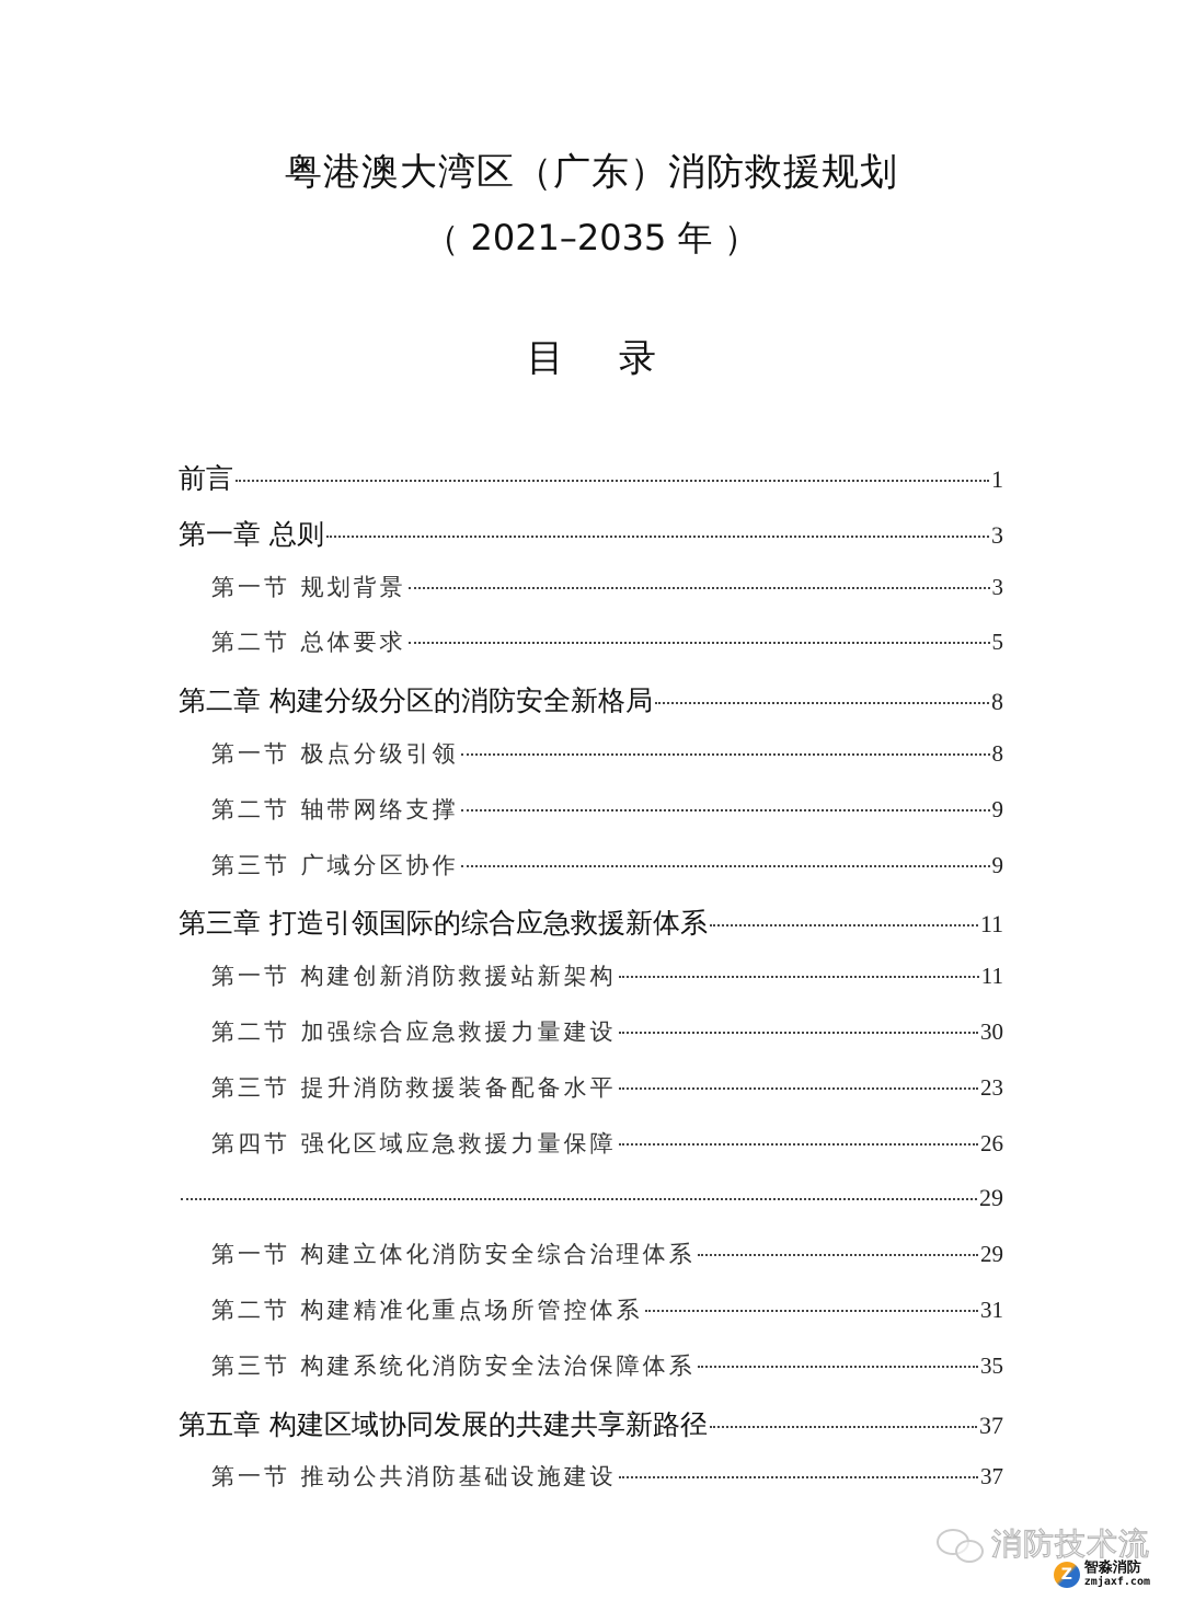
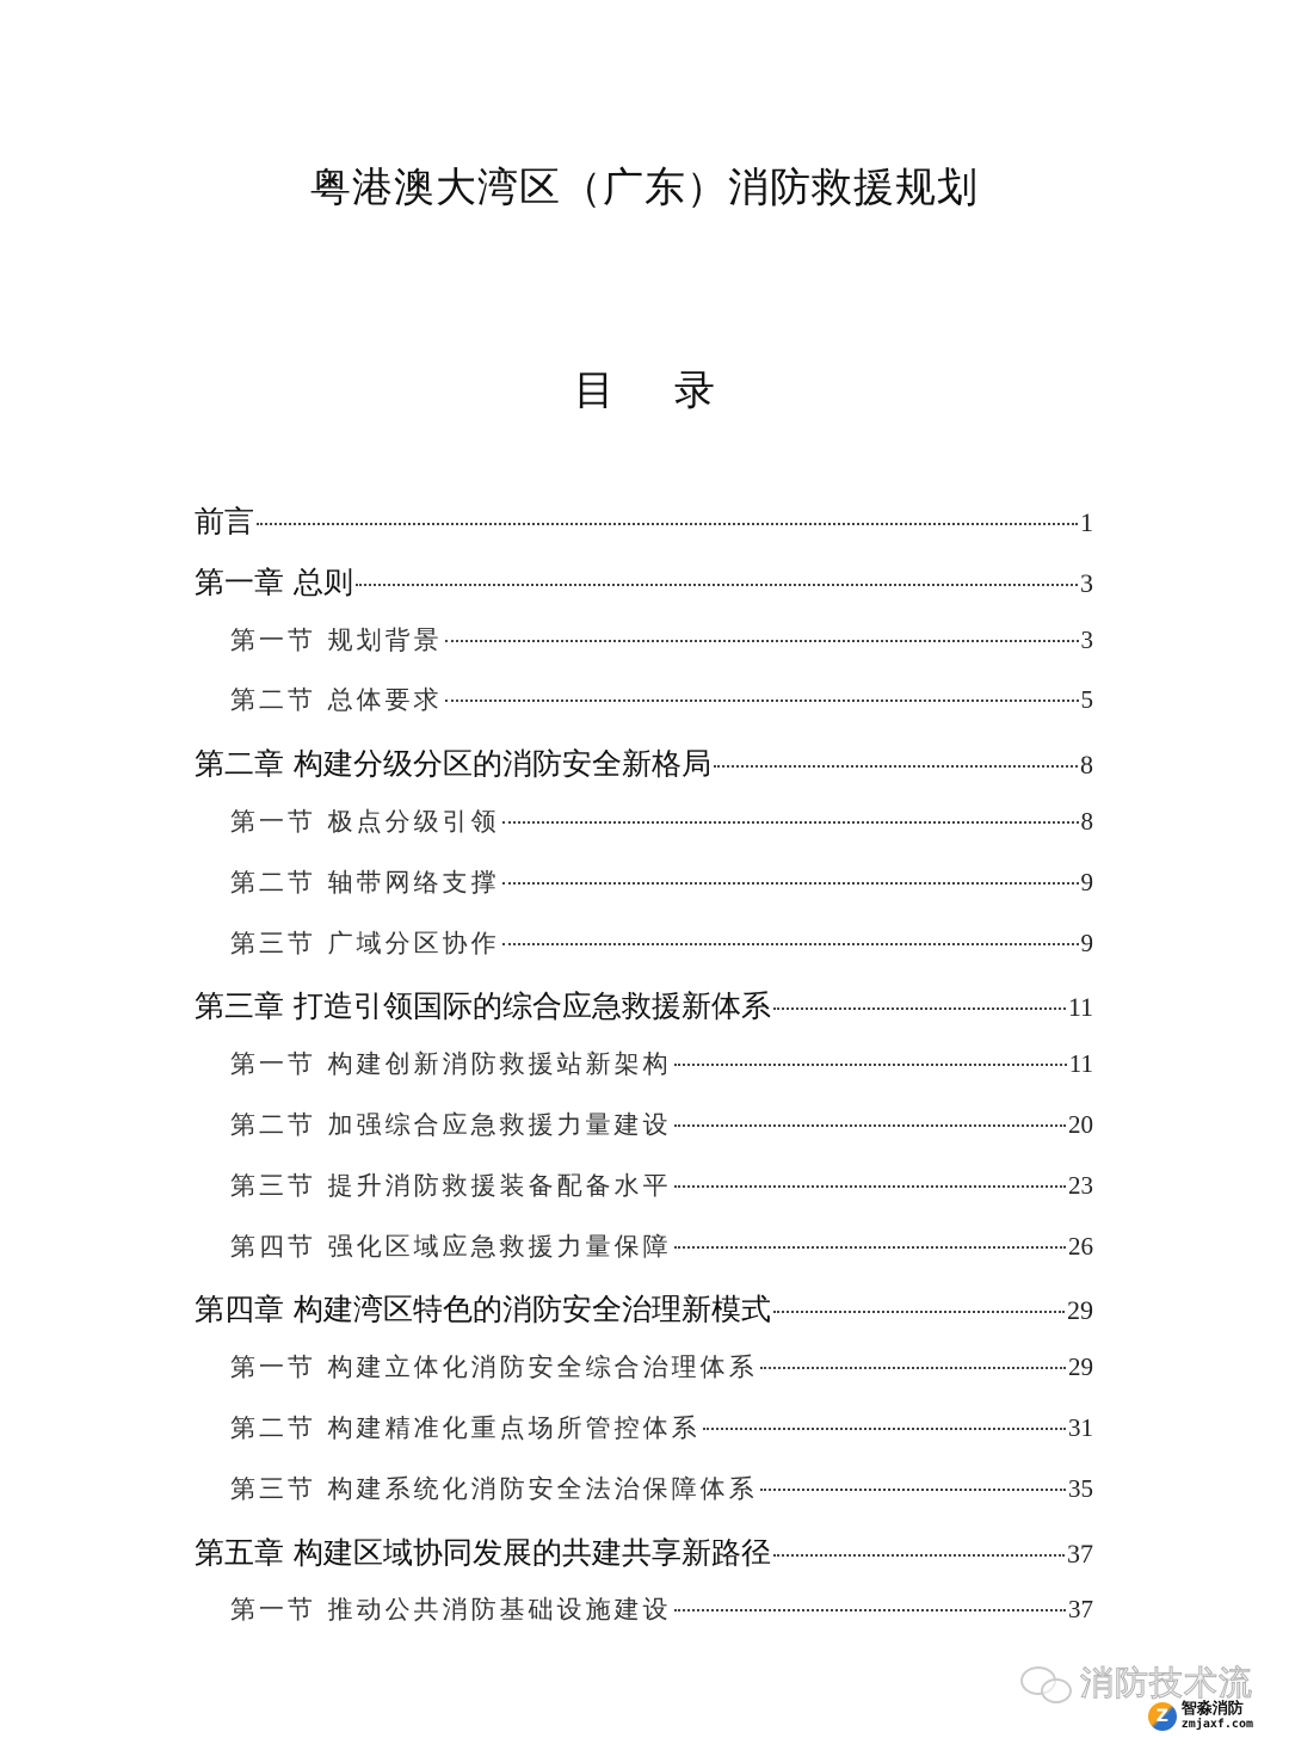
  粤港澳大湾区（广东）消防救援规划
- （ 2021–2035 年 ）
  目录
  前言
  1
  第一章 总则
  3
  第一节 规划背景
  3
  第二节 总体要求
  5
  第二章 构建分级分区的消防安全新格局
  8
  第一节 极点分级引领
  8
  第二节 轴带网络支撑
  9
  第三节 广域分区协作
  9
  第三章 打造引领国际的综合应急救援新体系
  11
  第一节 构建创新消防救援站新架构
  11
  第二节 加强综合应急救援力量建设
- 30
+ 20
  第三节 提升消防救援装备配备水平
  23
  第四节 强化区域应急救援力量保障
  26
+ 第四章 构建湾区特色的消防安全治理新模式
  29
  第一节 构建立体化消防安全综合治理体系
  29
  第二节 构建精准化重点场所管控体系
  31
  第三节 构建系统化消防安全法治保障体系
  35
  第五章 构建区域协同发展的共建共享新路径
  37
  第一节 推动公共消防基础设施建设
  37
  消防技术流
  Z
  智淼消防
  zmjaxf.com
